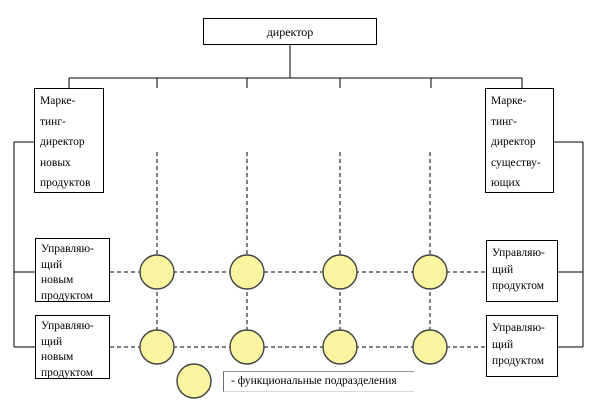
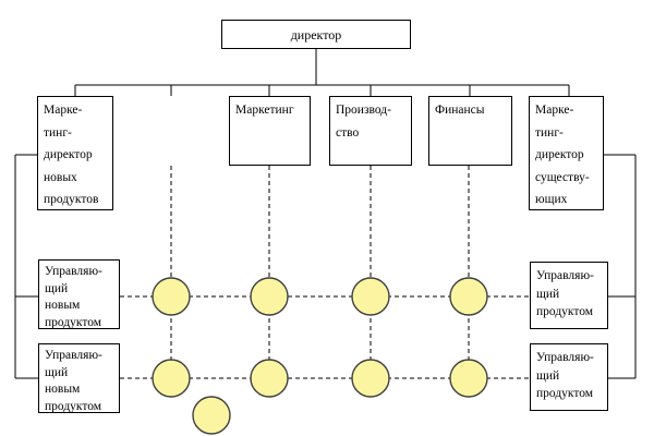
  директор
  Марке-
  тинг-
  директор
  новых
  продуктов
+ Маркетинг
+ Производ-
+ ство
+ Финансы
  Марке-
  тинг-
  директор
  существу-
  ющих
  Управляю-
  щий
  новым
  продуктом
  Управляю-
  щий
  новым
  продуктом
  Управляю-
  щий
  продуктом
  Управляю-
  щий
  продуктом
- - функциональные подразделения
